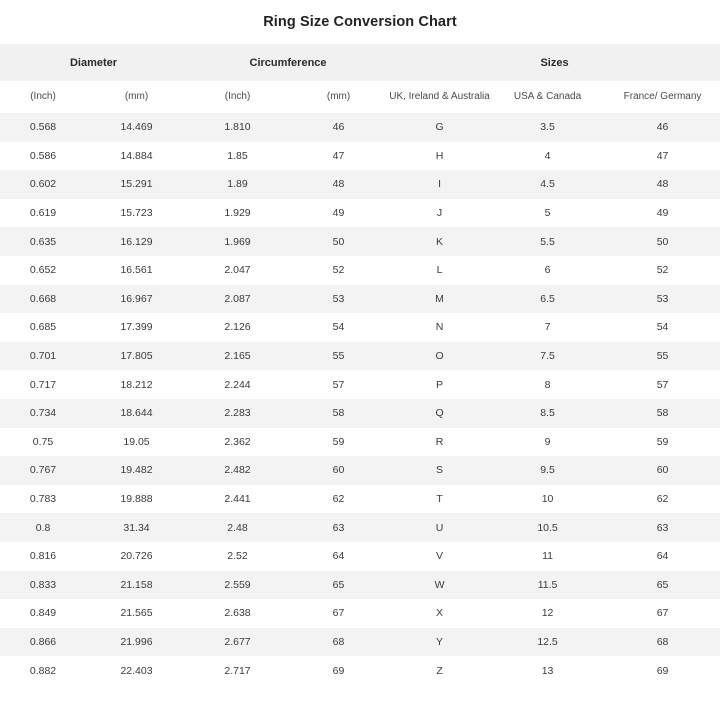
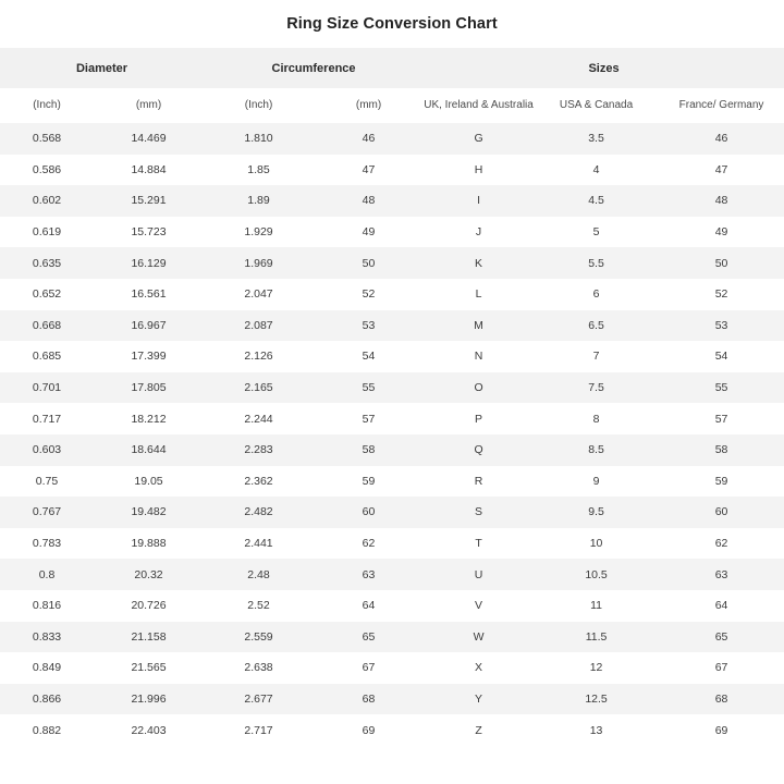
  Ring Size Conversion Chart
  Diameter	Circumference	Sizes
  (Inch)	(mm)	(Inch)	(mm)	UK, Ireland & Australia	USA & Canada	France/ Germany
  0.568	14.469	1.810	46	G	3.5	46
  0.586	14.884	1.85	47	H	4	47
  0.602	15.291	1.89	48	I	4.5	48
  0.619	15.723	1.929	49	J	5	49
  0.635	16.129	1.969	50	K	5.5	50
  0.652	16.561	2.047	52	L	6	52
  0.668	16.967	2.087	53	M	6.5	53
  0.685	17.399	2.126	54	N	7	54
  0.701	17.805	2.165	55	O	7.5	55
  0.717	18.212	2.244	57	P	8	57
- 0.734	18.644	2.283	58	Q	8.5	58
+ 0.603	18.644	2.283	58	Q	8.5	58
  0.75	19.05	2.362	59	R	9	59
  0.767	19.482	2.482	60	S	9.5	60
  0.783	19.888	2.441	62	T	10	62
- 0.8	31.34	2.48	63	U	10.5	63
+ 0.8	20.32	2.48	63	U	10.5	63
  0.816	20.726	2.52	64	V	11	64
  0.833	21.158	2.559	65	W	11.5	65
  0.849	21.565	2.638	67	X	12	67
  0.866	21.996	2.677	68	Y	12.5	68
  0.882	22.403	2.717	69	Z	13	69
